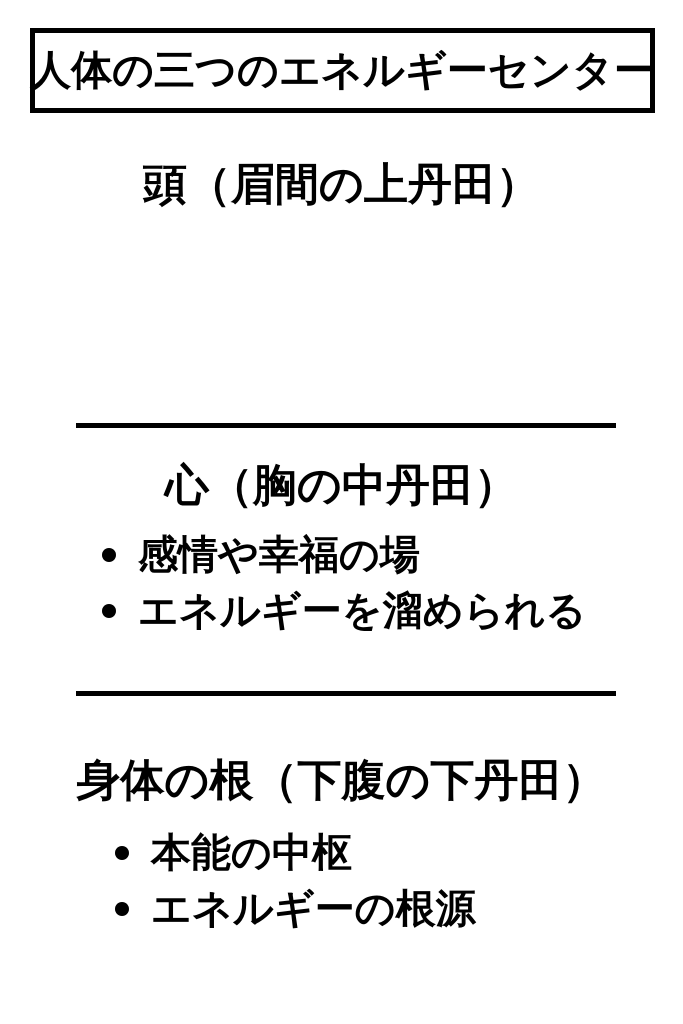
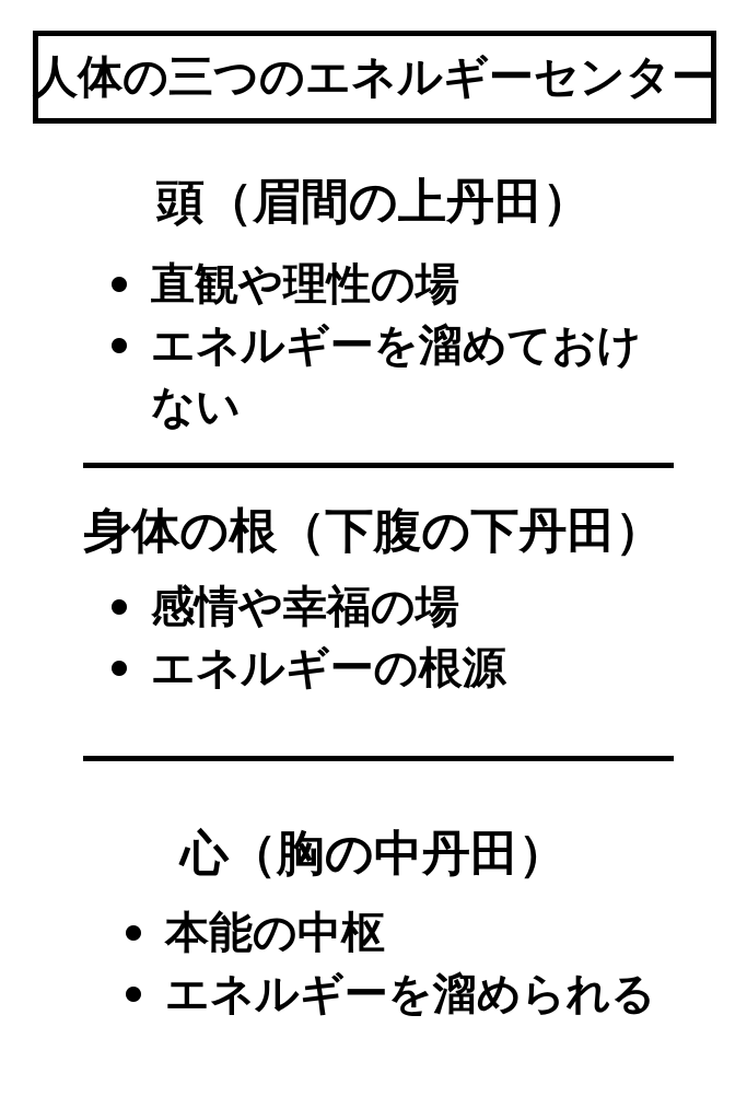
  人体の三つのエネルギーセンター
  頭（眉間の上丹田）
+ 直観や理性の場
+ エネルギーを溜めておけない
- 心（胸の中丹田）
+ 身体の根（下腹の下丹田）
  感情や幸福の場
- エネルギーを溜められる
+ エネルギーの根源
- 身体の根（下腹の下丹田）
+ 心（胸の中丹田）
  本能の中枢
- エネルギーの根源
+ エネルギーを溜められる
